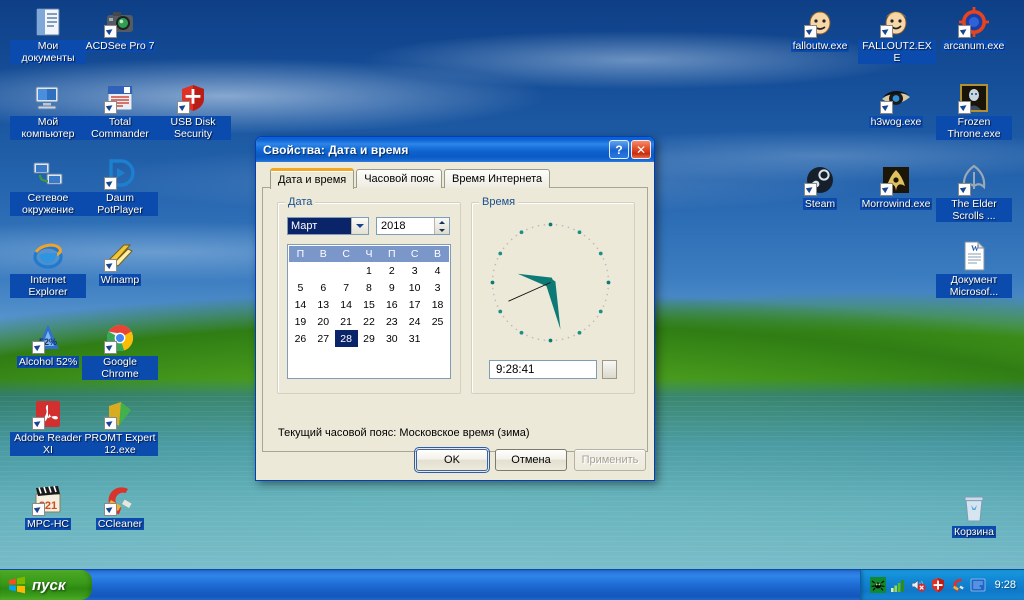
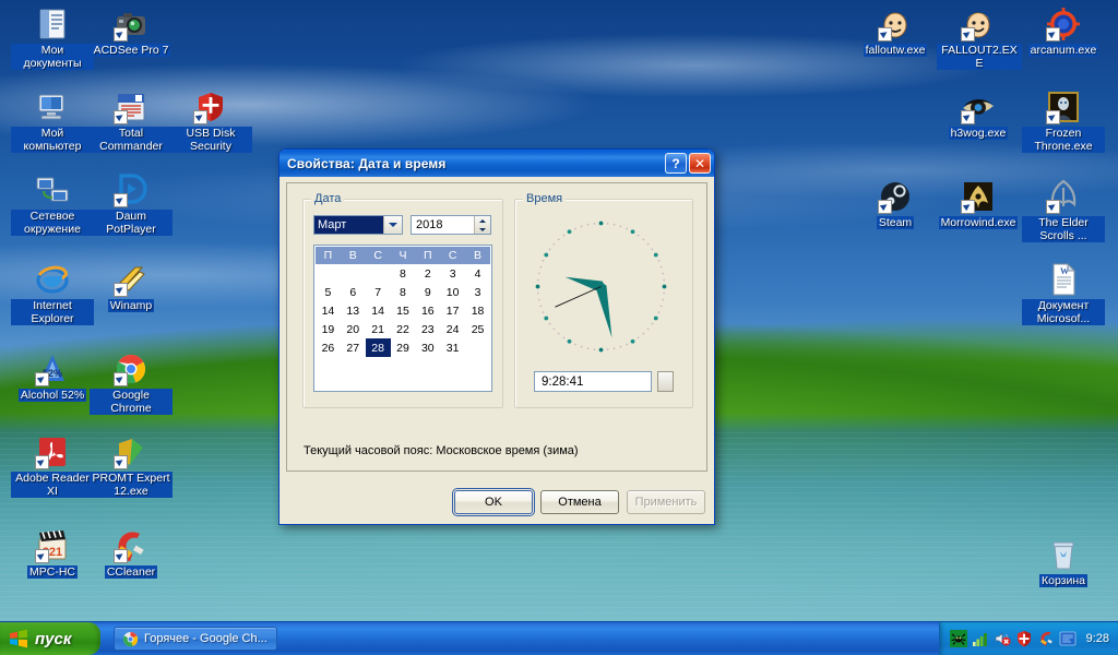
  Мои документы
  ACDSee Pro 7
  Мой компьютер
  Total Commander
  USB Disk Security
  Сетевое окружение
  Daum PotPlayer
  Internet Explorer
  Winamp
  Alcohol 52%
  Google Chrome
  Adobe Reader XI
  PROMT Expert 12.exe
  MPC-HC
  CCleaner
  falloutw.exe
  FALLOUT2.EXE
  arcanum.exe
  h3wog.exe
  Frozen Throne.exe
  Steam
  Morrowind.exe
  The Elder Scrolls ...
  W
  Документ Microsof...
  Корзина
  Свойства: Дата и время
  ?
  ✕
- Дата и время
- Часовой пояс
- Время Интернета
  Дата
  Март
  2018
  П	В	С	Ч	П	С	В
- 			1	2	3	4
+ 			8	2	3	4
  5	6	7	8	9	10	3
  14	13	14	15	16	17	18
  19	20	21	22	23	24	25
  26	27	28	29	30	31
  Время
  9:28:41
  Текущий часовой пояс: Московское время (зима)
  OK
  Отмена
  Применить
  пуск
+ Горячее - Google Ch...
  9:28
